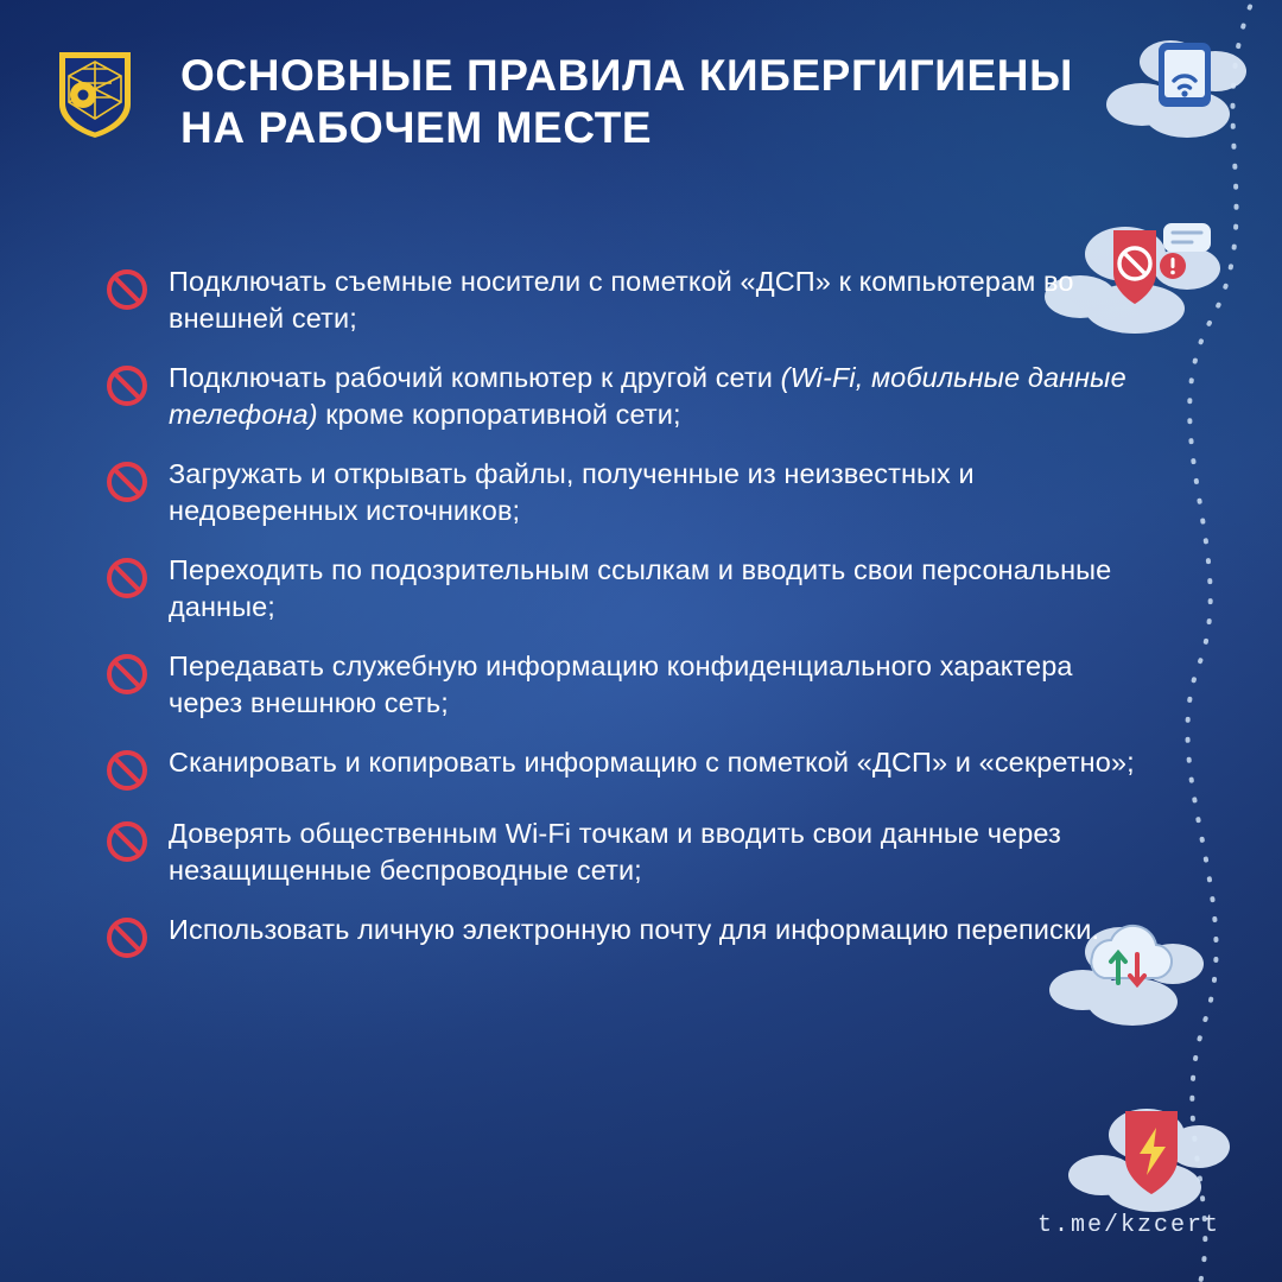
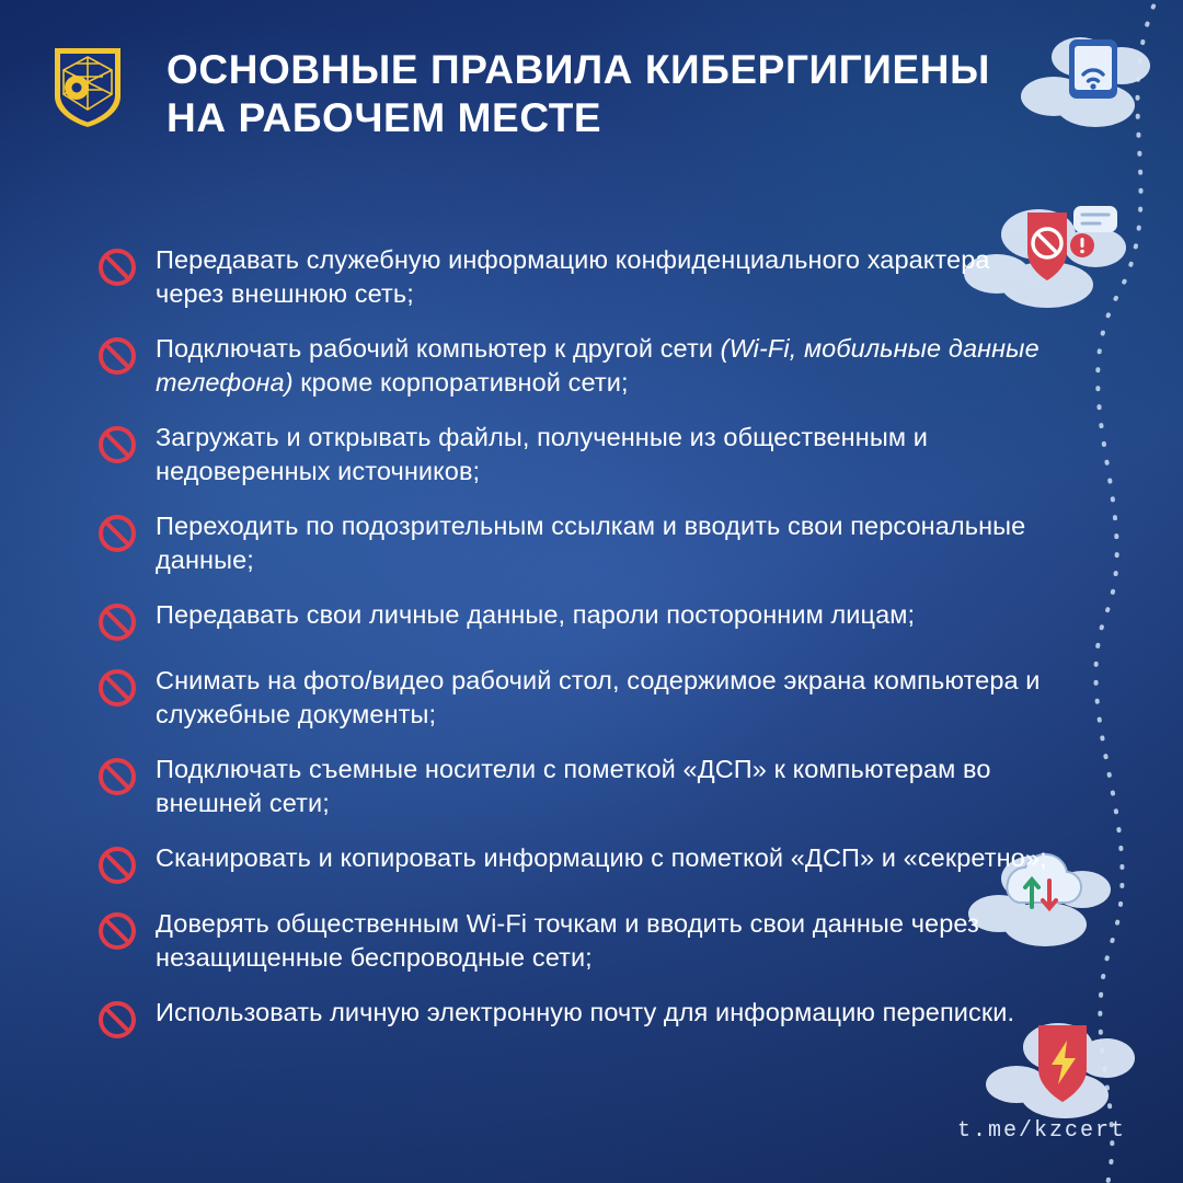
  ОСНОВНЫЕ ПРАВИЛА КИБЕРГИГИЕНЫ НА РАБОЧЕМ МЕСТЕ
- Подключать съемные носители с пометкой «ДСП» к компьютерам во внешней сети;
+ Передавать служебную информацию конфиденциального характера через внешнюю сеть;
  Подключать рабочий компьютер к другой сети (Wi-Fi, мобильные данные телефона) кроме корпоративной сети;
- Загружать и открывать файлы, полученные из неизвестных и недоверенных источников;
+ Загружать и открывать файлы, полученные из общественным и недоверенных источников;
  Переходить по подозрительным ссылкам и вводить свои персональные данные;
+ Передавать свои личные данные, пароли посторонним лицам;
+ Снимать на фото/видео рабочий стол, содержимое экрана компьютера и служебные документы;
- Передавать служебную информацию конфиденциального характера через внешнюю сеть;
+ Подключать съемные носители с пометкой «ДСП» к компьютерам во внешней сети;
  Сканировать и копировать информацию с пометкой «ДСП» и «секретно»;
  Доверять общественным Wi-Fi точкам и вводить свои данные через незащищенные беспроводные сети;
  Использовать личную электронную почту для информацию переписки.
  t.me/kzcert
